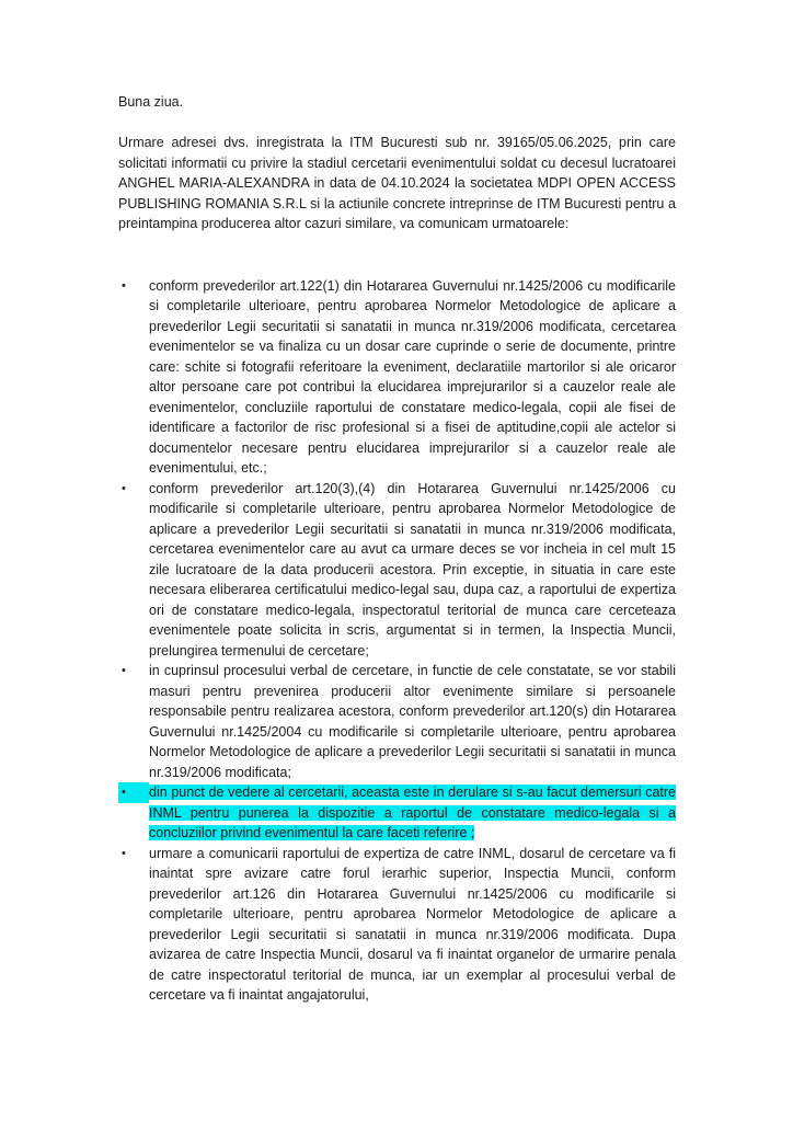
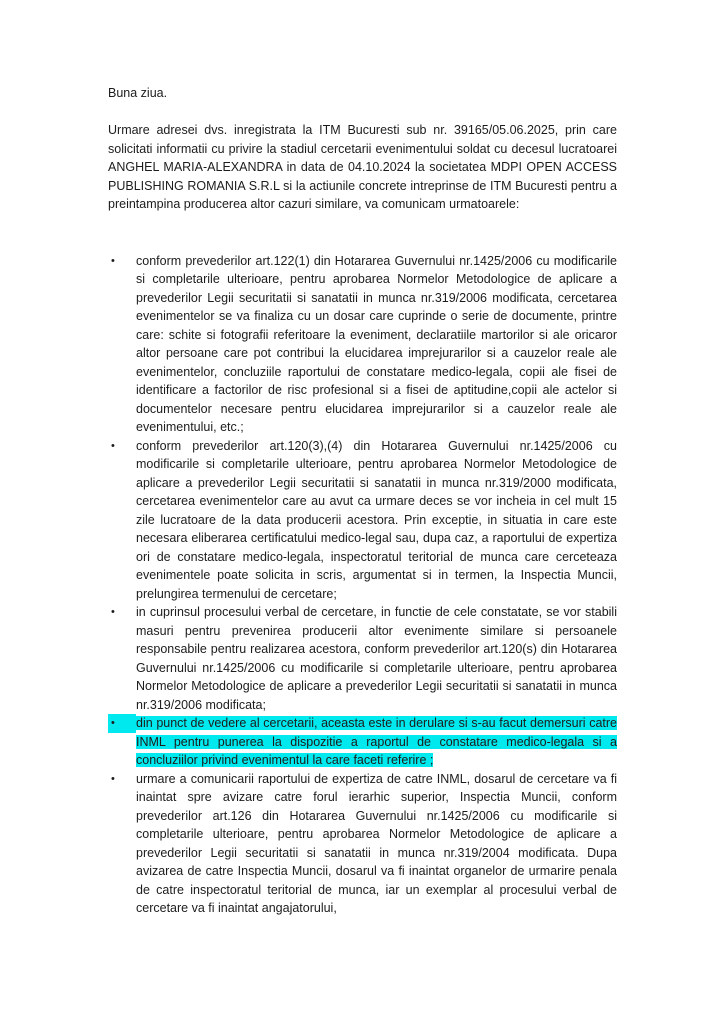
  Buna ziua.
  Urmare adresei dvs. inregistrata la ITM Bucuresti sub nr. 39165/05.06.2025, prin care solicitati informatii cu privire la stadiul cercetarii evenimentului soldat cu decesul lucratoarei ANGHEL MARIA-ALEXANDRA in data de 04.10.2024 la societatea MDPI OPEN ACCESS PUBLISHING ROMANIA S.R.L si la actiunile concrete intreprinse de ITM Bucuresti pentru a preintampina producerea altor cazuri similare, va comunicam urmatoarele:
  •
  conform prevederilor art.122(1) din Hotararea Guvernului nr.1425/2006 cu modificarile si completarile ulterioare, pentru aprobarea Normelor Metodologice de aplicare a prevederilor Legii securitatii si sanatatii in munca nr.319/2006 modificata, cercetarea evenimentelor se va finaliza cu un dosar care cuprinde o serie de documente, printre care: schite si fotografii referitoare la eveniment, declaratiile martorilor si ale oricaror altor persoane care pot contribui la elucidarea imprejurarilor si a cauzelor reale ale evenimentelor, concluziile raportului de constatare medico-legala, copii ale fisei de identificare a factorilor de risc profesional si a fisei de aptitudine,copii ale actelor si documentelor necesare pentru elucidarea imprejurarilor si a cauzelor reale ale evenimentului, etc.;
  •
- conform prevederilor art.120(3),(4) din Hotararea Guvernului nr.1425/2006 cu modificarile si completarile ulterioare, pentru aprobarea Normelor Metodologice de aplicare a prevederilor Legii securitatii si sanatatii in munca nr.319/2006 modificata, cercetarea evenimentelor care au avut ca urmare deces se vor incheia in cel mult 15 zile lucratoare de la data producerii acestora. Prin exceptie, in situatia in care este necesara eliberarea certificatului medico-legal sau, dupa caz, a raportului de expertiza ori de constatare medico-legala, inspectoratul teritorial de munca care cerceteaza evenimentele poate solicita in scris, argumentat si in termen, la Inspectia Muncii, prelungirea termenului de cercetare;
+ conform prevederilor art.120(3),(4) din Hotararea Guvernului nr.1425/2006 cu modificarile si completarile ulterioare, pentru aprobarea Normelor Metodologice de aplicare a prevederilor Legii securitatii si sanatatii in munca nr.319/2000 modificata, cercetarea evenimentelor care au avut ca urmare deces se vor incheia in cel mult 15 zile lucratoare de la data producerii acestora. Prin exceptie, in situatia in care este necesara eliberarea certificatului medico-legal sau, dupa caz, a raportului de expertiza ori de constatare medico-legala, inspectoratul teritorial de munca care cerceteaza evenimentele poate solicita in scris, argumentat si in termen, la Inspectia Muncii, prelungirea termenului de cercetare;
  •
- in cuprinsul procesului verbal de cercetare, in functie de cele constatate, se vor stabili masuri pentru prevenirea producerii altor evenimente similare si persoanele responsabile pentru realizarea acestora, conform prevederilor art.120(s) din Hotararea Guvernului nr.1425/2004 cu modificarile si completarile ulterioare, pentru aprobarea Normelor Metodologice de aplicare a prevederilor Legii securitatii si sanatatii in munca nr.319/2006 modificata;
+ in cuprinsul procesului verbal de cercetare, in functie de cele constatate, se vor stabili masuri pentru prevenirea producerii altor evenimente similare si persoanele responsabile pentru realizarea acestora, conform prevederilor art.120(s) din Hotararea Guvernului nr.1425/2006 cu modificarile si completarile ulterioare, pentru aprobarea Normelor Metodologice de aplicare a prevederilor Legii securitatii si sanatatii in munca nr.319/2006 modificata;
  •
  din punct de vedere al cercetarii, aceasta este in derulare si s-au facut demersuri catre INML pentru punerea la dispozitie a raportul de constatare medico-legala si a concluziilor privind evenimentul la care faceti referire ;
  •
- urmare a comunicarii raportului de expertiza de catre INML, dosarul de cercetare va fi inaintat spre avizare catre forul ierarhic superior, Inspectia Muncii, conform prevederilor art.126 din Hotararea Guvernului nr.1425/2006 cu modificarile si completarile ulterioare, pentru aprobarea Normelor Metodologice de aplicare a prevederilor Legii securitatii si sanatatii in munca nr.319/2006 modificata. Dupa avizarea de catre Inspectia Muncii, dosarul va fi inaintat organelor de urmarire penala de catre inspectoratul teritorial de munca, iar un exemplar al procesului verbal de cercetare va fi inaintat angajatorului,
+ urmare a comunicarii raportului de expertiza de catre INML, dosarul de cercetare va fi inaintat spre avizare catre forul ierarhic superior, Inspectia Muncii, conform prevederilor art.126 din Hotararea Guvernului nr.1425/2006 cu modificarile si completarile ulterioare, pentru aprobarea Normelor Metodologice de aplicare a prevederilor Legii securitatii si sanatatii in munca nr.319/2004 modificata. Dupa avizarea de catre Inspectia Muncii, dosarul va fi inaintat organelor de urmarire penala de catre inspectoratul teritorial de munca, iar un exemplar al procesului verbal de cercetare va fi inaintat angajatorului,
